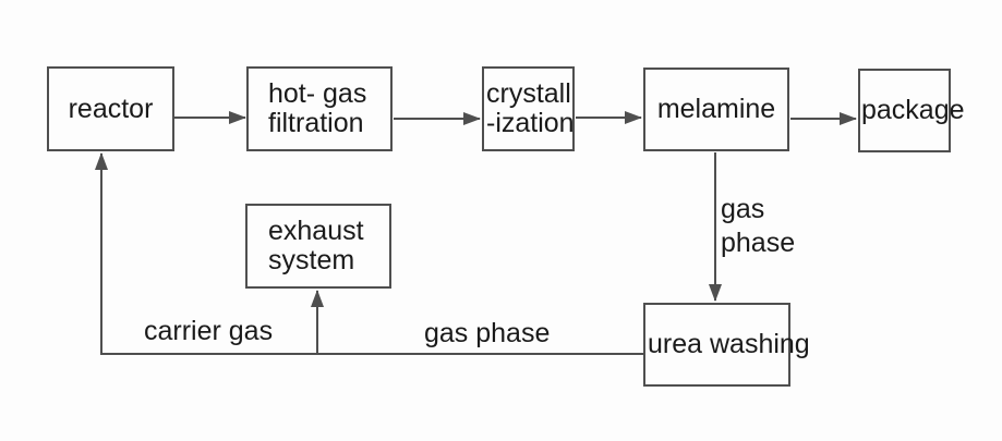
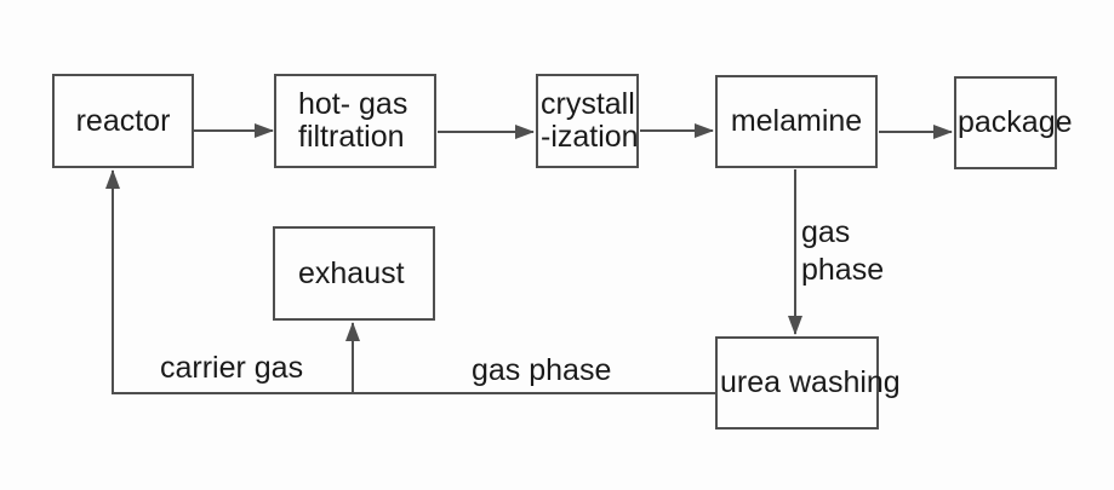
  reactor
  hot- gas
  filtration
  crystall
  -ization
  melamine
  package
  exhaust
- system
  urea washing
  gas
  phase
  carrier gas
  gas phase
